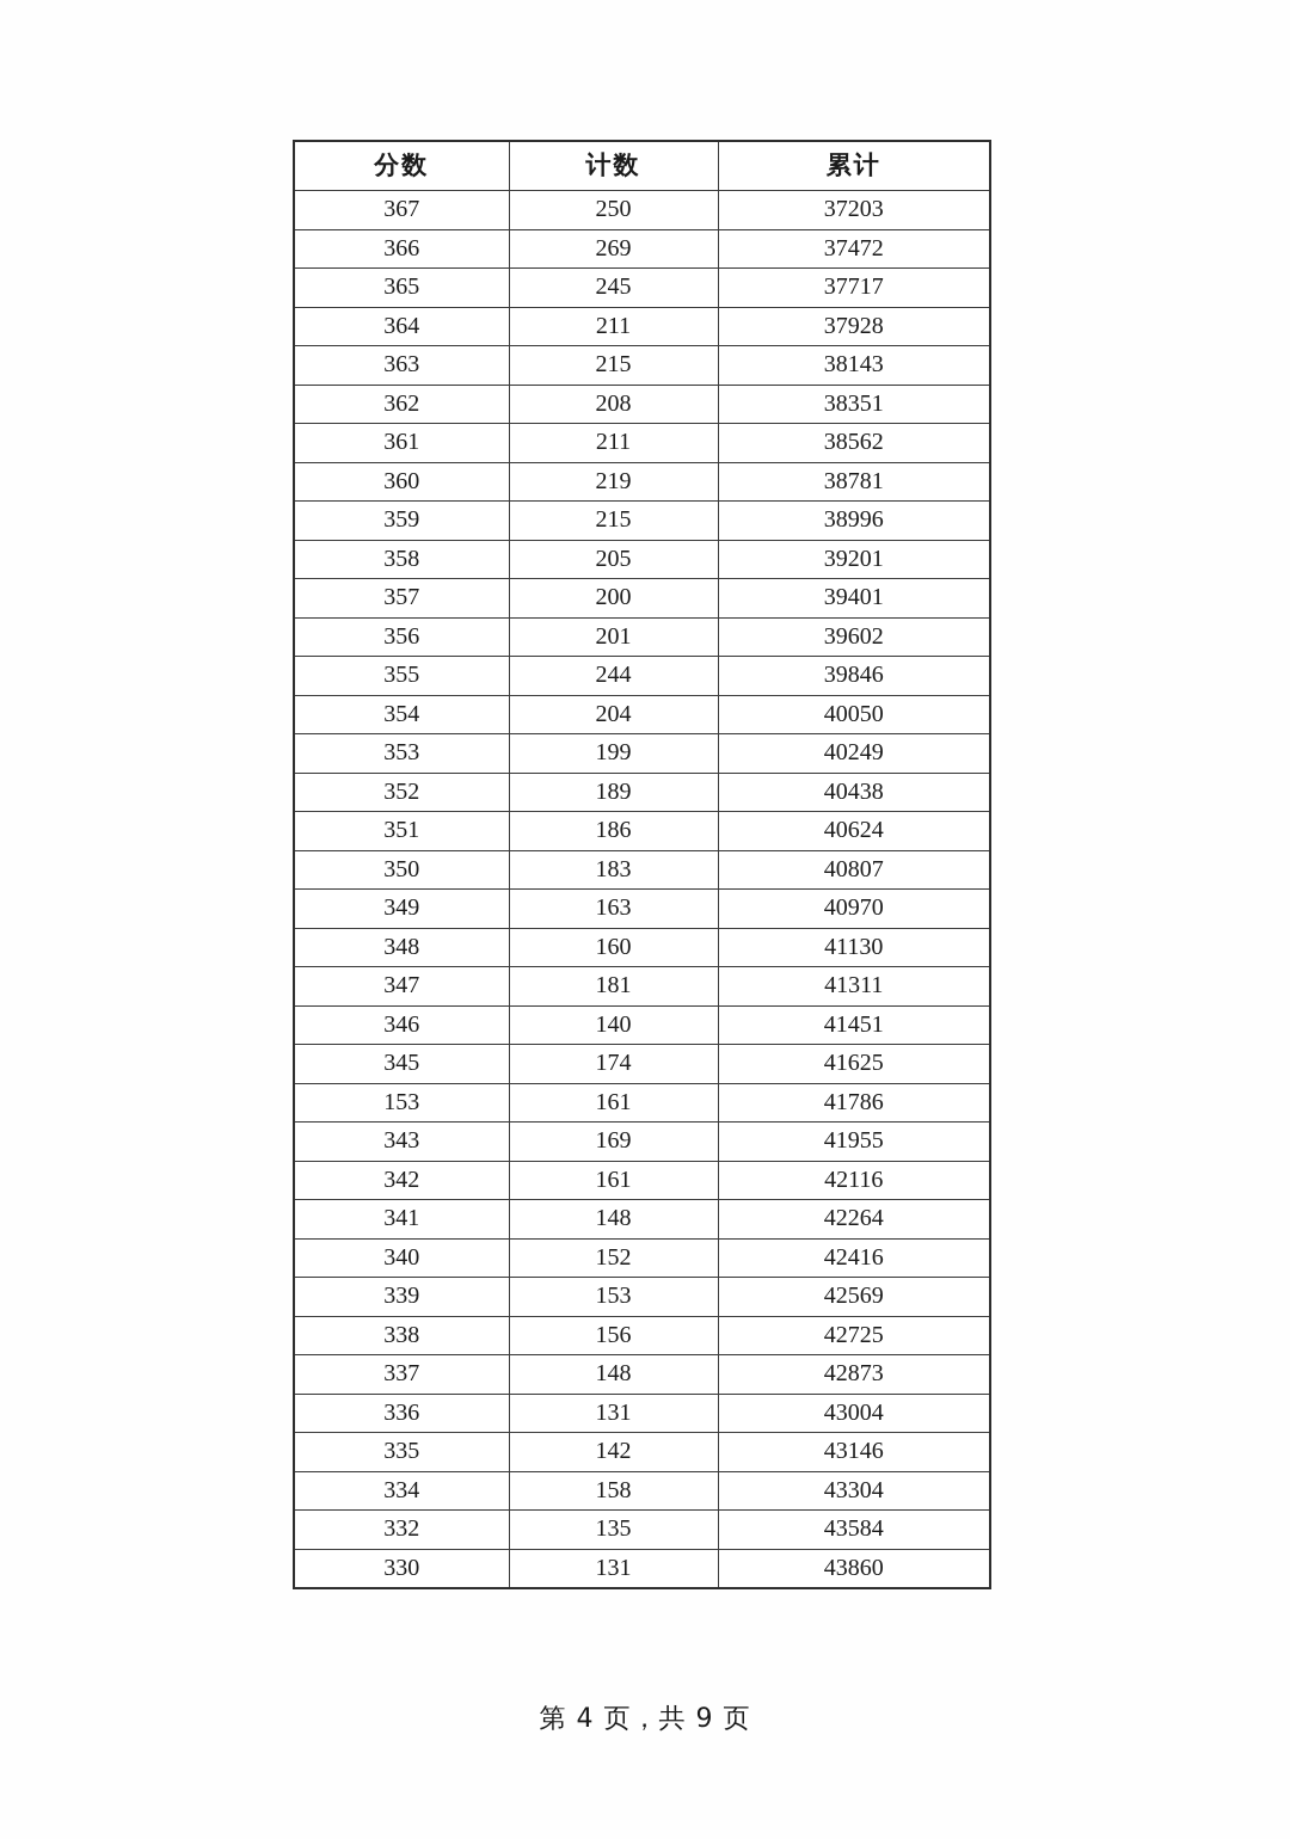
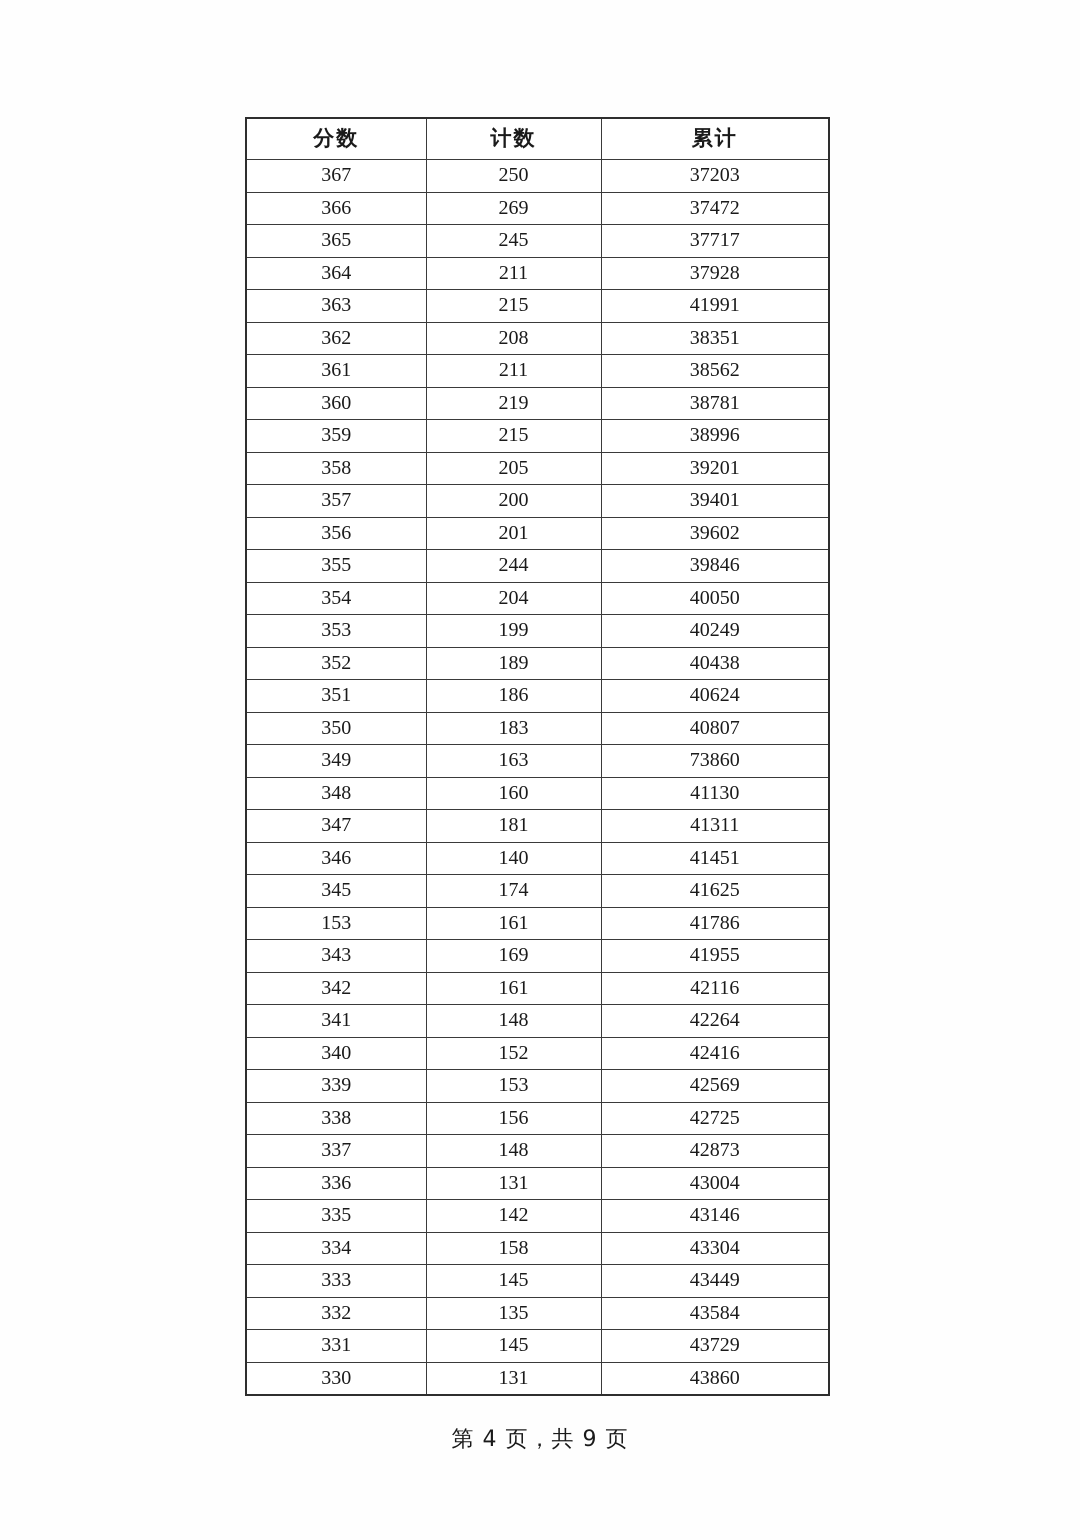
  分数	计数	累计
  367	250	37203
  366	269	37472
  365	245	37717
  364	211	37928
- 363	215	38143
+ 363	215	41991
  362	208	38351
  361	211	38562
  360	219	38781
  359	215	38996
  358	205	39201
  357	200	39401
  356	201	39602
  355	244	39846
  354	204	40050
  353	199	40249
  352	189	40438
  351	186	40624
  350	183	40807
- 349	163	40970
+ 349	163	73860
  348	160	41130
  347	181	41311
  346	140	41451
  345	174	41625
  153	161	41786
  343	169	41955
  342	161	42116
  341	148	42264
  340	152	42416
  339	153	42569
  338	156	42725
  337	148	42873
  336	131	43004
  335	142	43146
  334	158	43304
+ 333	145	43449
  332	135	43584
+ 331	145	43729
  330	131	43860
  第 4 页，共 9 页
